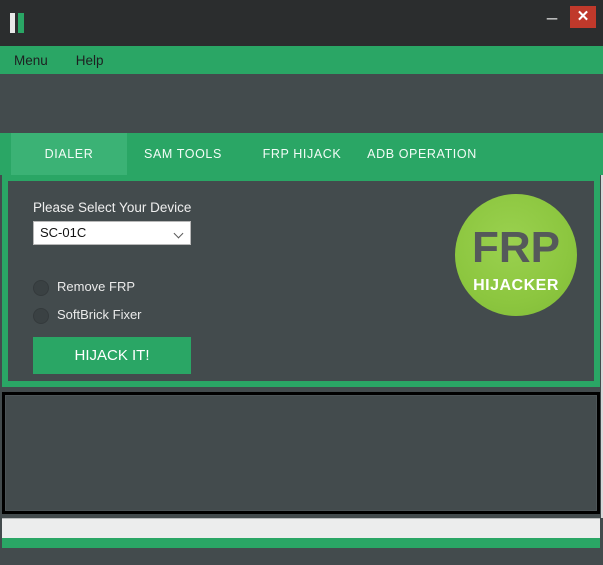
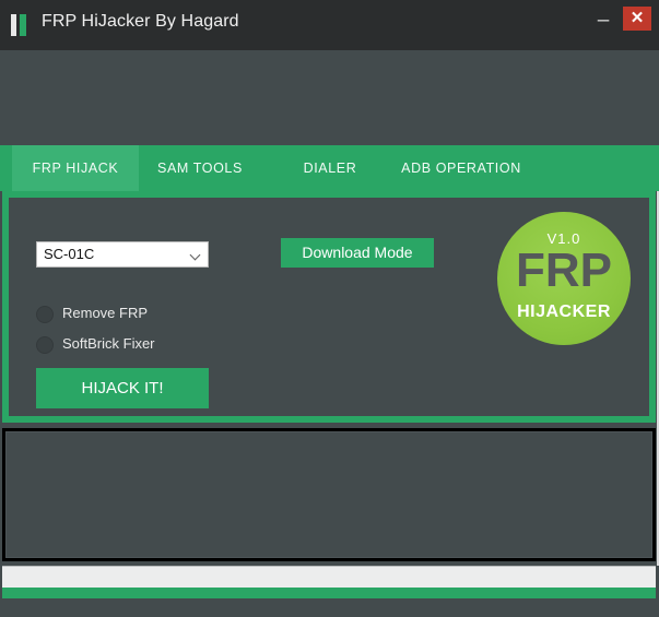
+ FRP HiJacker By Hagard
  –
  ✕
- Menu
- Help
- DIALER
+ FRP HIJACK
  SAM TOOLS
- FRP HIJACK
+ DIALER
  ADB OPERATION
- Please Select Your Device
  SC-01C
+ Download Mode
+ V1.0
  FRP
  HIJACKER
  Remove FRP
  SoftBrick Fixer
  HIJACK IT!
